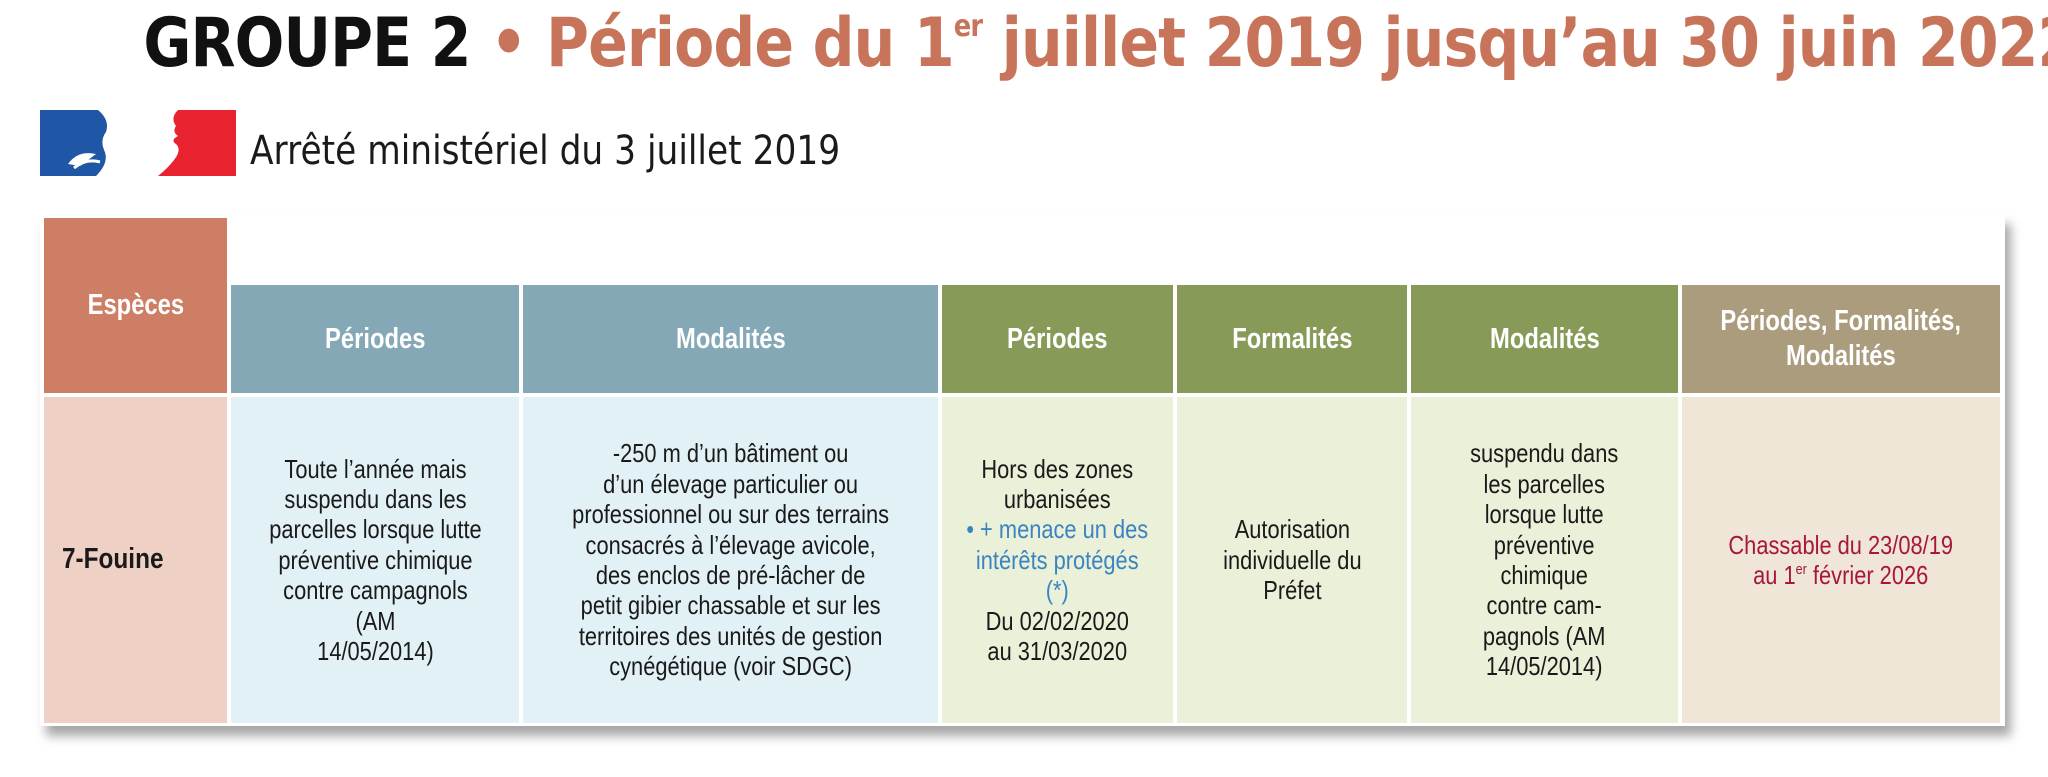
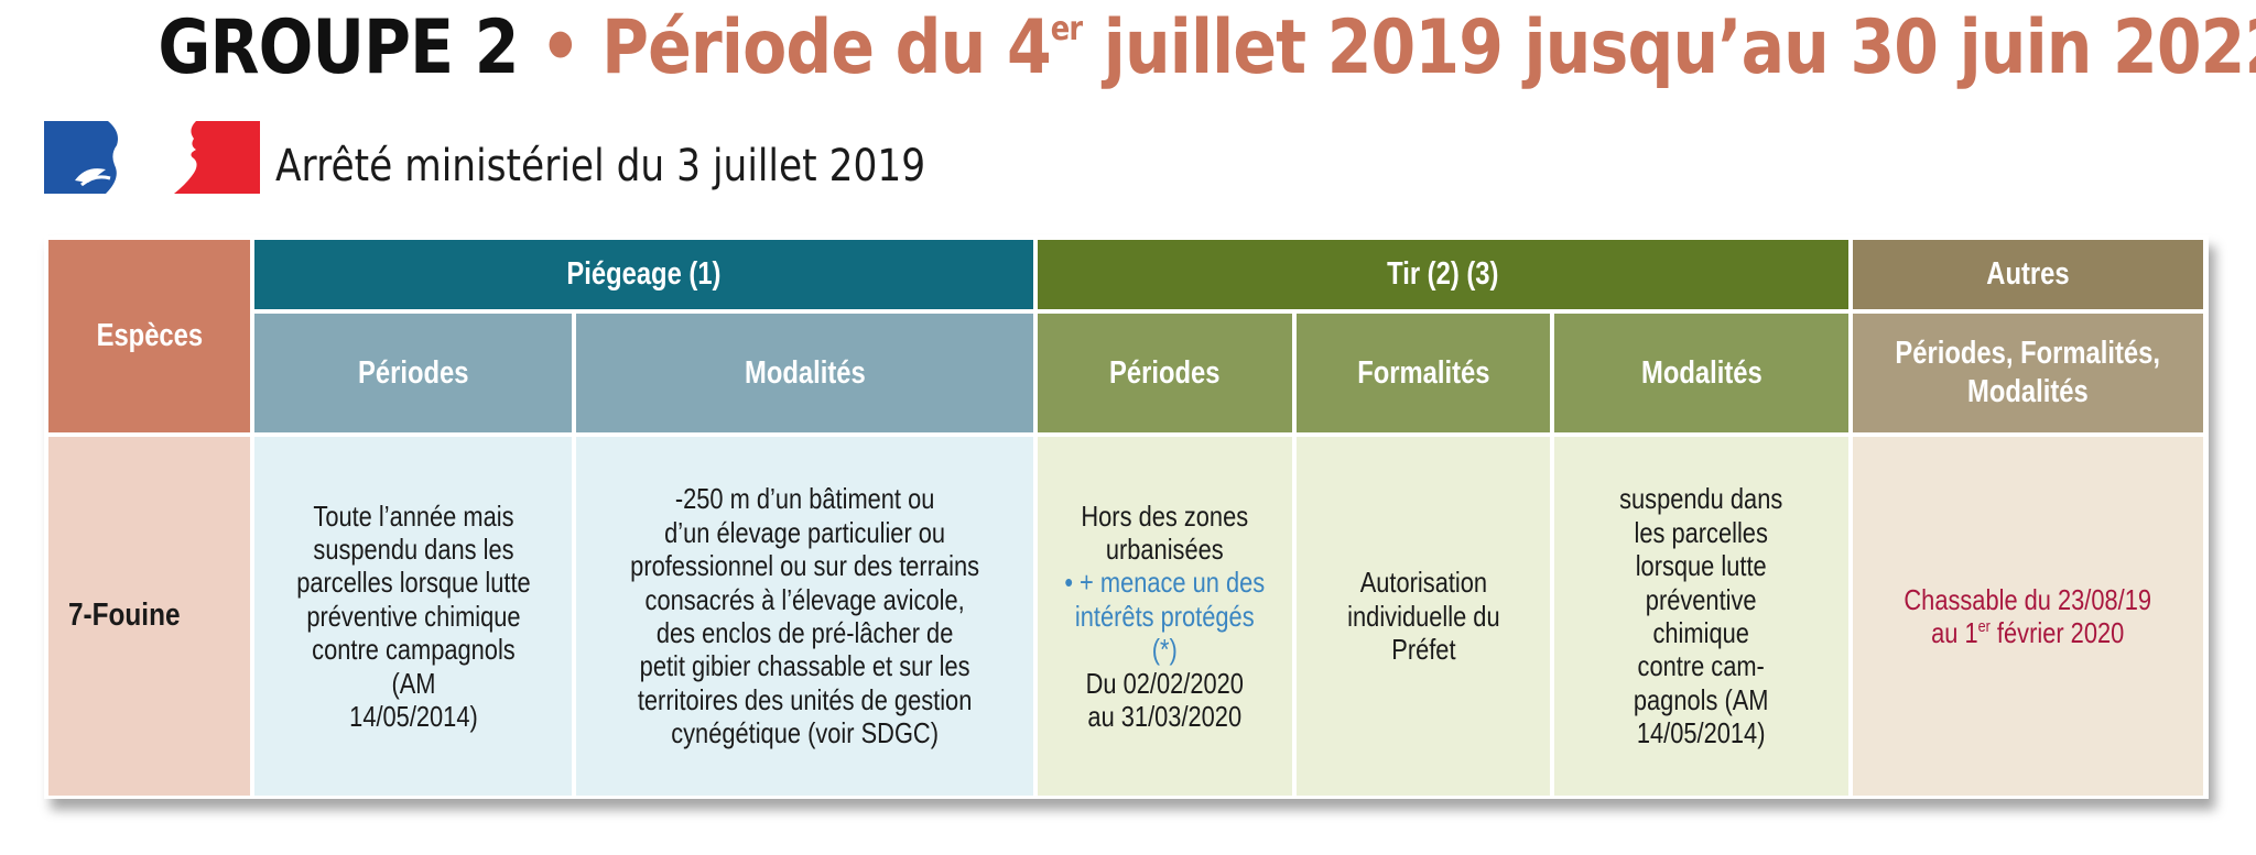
- GROUPE 2 • Période du 1er juillet 2019 jusqu’au 30 juin 202
+ GROUPE 2 • Période du 4er juillet 2019 jusqu’au 30 juin 202
  Arrêté ministériel du 3 juillet 2019
  Espèces
+ Piégeage (1)
+ Tir (2) (3)
+ Autres
  Périodes
  Modalités
  Périodes
  Formalités
  Modalités
  Périodes, Formalités,
  Modalités
  7-Fouine
  Toute l’année mais
  suspendu dans les
  parcelles lorsque lutte
  préventive chimique
  contre campagnols
  (AM
  14/05/2014)
  -250 m d’un bâtiment ou
  d’un élevage particulier ou
  professionnel ou sur des terrains
  consacrés à l’élevage avicole,
  des enclos de pré-lâcher de
  petit gibier chassable et sur les
  territoires des unités de gestion
  cynégétique (voir SDGC)
  Hors des zones
  urbanisées
  • + menace un des
  intérêts protégés
  (*)
  Du 02/02/2020
  au 31/03/2020
  Autorisation
  individuelle du
  Préfet
  suspendu dans
  les parcelles
  lorsque lutte
  préventive
  chimique
  contre cam-
  pagnols (AM
  14/05/2014)
  Chassable du 23/08/19
- au 1er février 2026
+ au 1er février 2020
